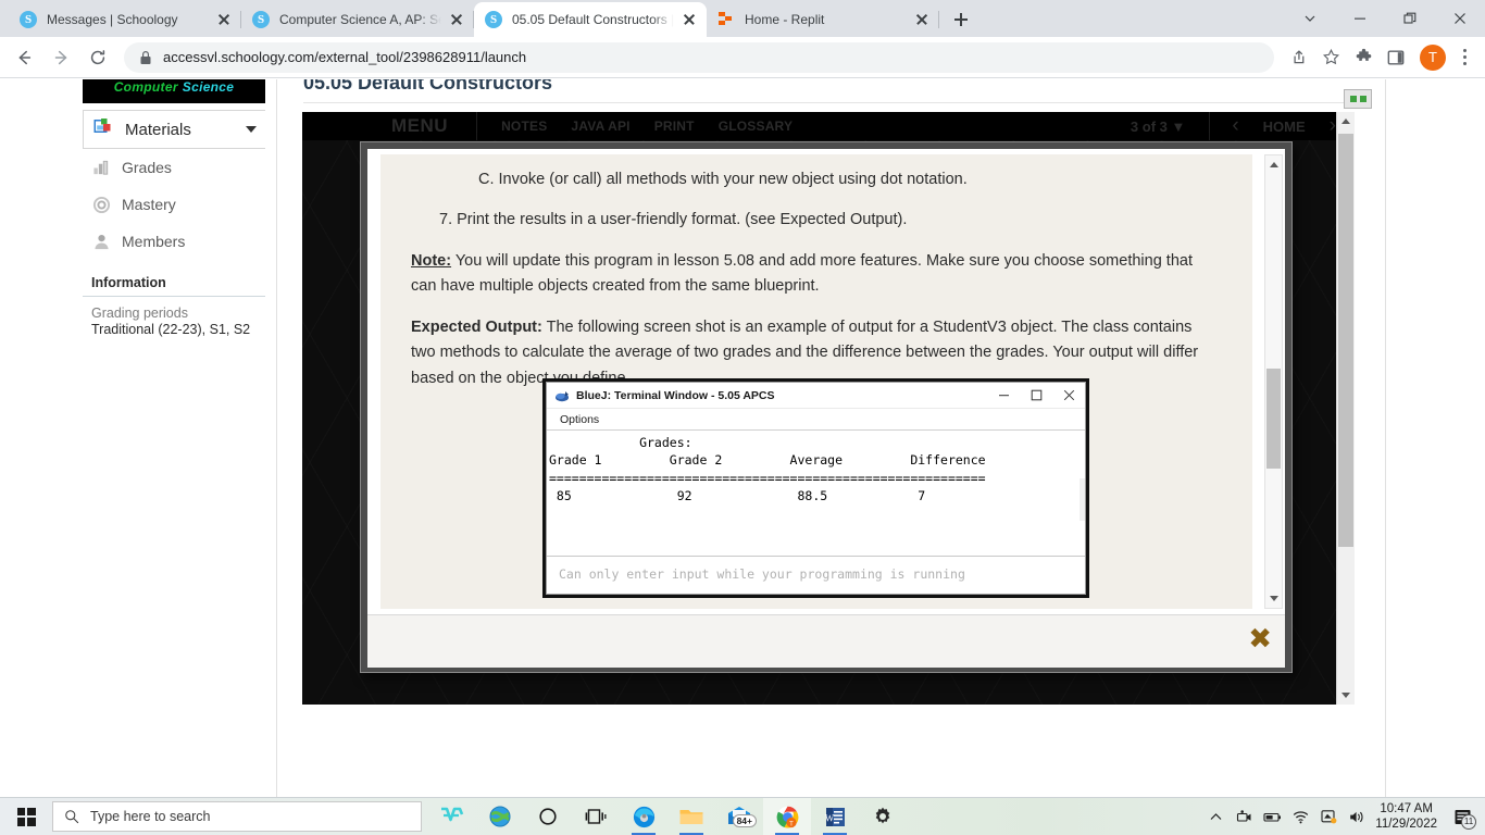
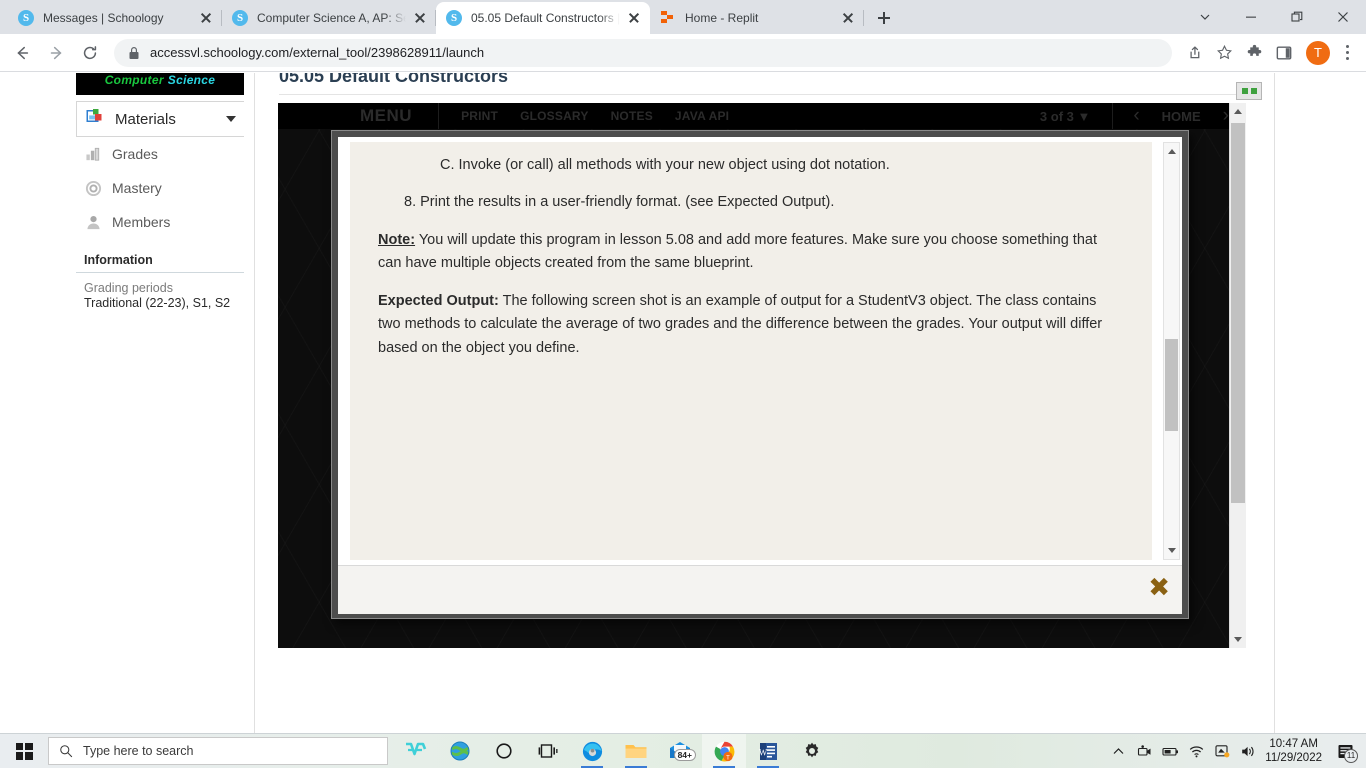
  S
  Messages | Schoology
  S
  Computer Science A, AP: S
  S
  05.05 Default Constructors |
  Home - Replit
  accessvl.schoology.com/external_tool/2398628911/launch
  T
  Computer
  Science
  Materials
  Grades
  Mastery
  Members
  Information
  Grading periods
  Traditional (22-23), S1, S2
  05.05 Default Constructors
  MENU
- NOTES
+ PRINT
- JAVA API
+ GLOSSARY
- PRINT
+ NOTES
- GLOSSARY
+ JAVA API
  3 of 3 ▼
  ‹
  HOME
  ›
  C. Invoke (or call) all methods with your new object using dot notation.
- 7. Print the results in a user-friendly format. (see Expected Output).
+ 8. Print the results in a user-friendly format. (see Expected Output).
  Note: You will update this program in lesson 5.08 and add more features. Make sure you choose something that can have multiple objects created from the same blueprint.
  Expected Output: The following screen shot is an example of output for a StudentV3 object. The class contains two methods to calculate the average of two grades and the difference between the grades. Your output will differ based on the object you define.
- BlueJ: Terminal Window - 5.05 APCS
- Options
- Grades: Grade 1 Grade 2 Average Difference ========================================================== 85 92 88.5 7
- Can only enter input while your programming is running
  ✖
  Type here to search
  84+
  W
  10:47 AM
  11/29/2022
  11
